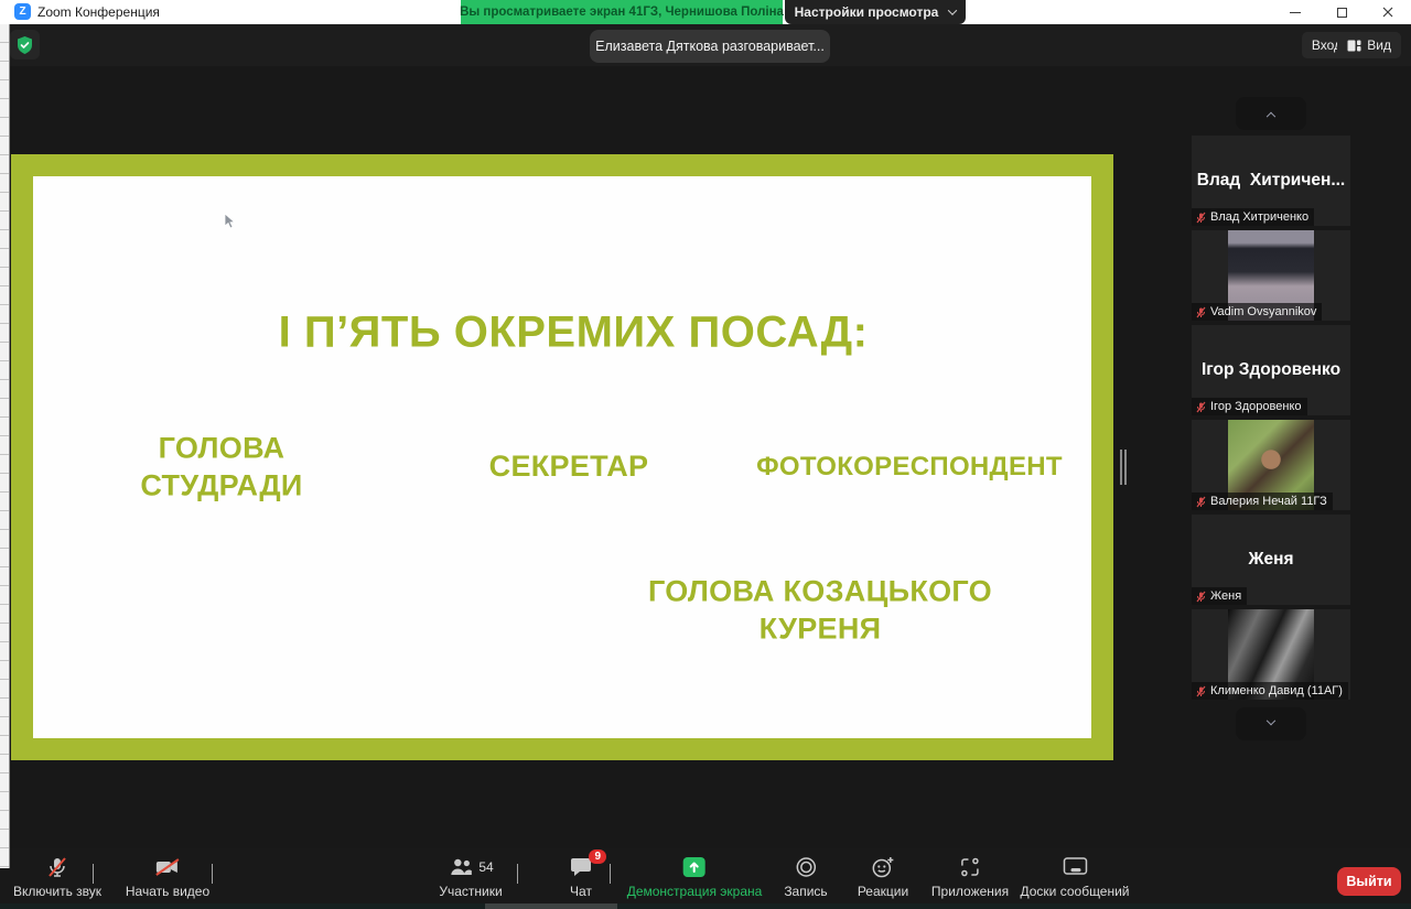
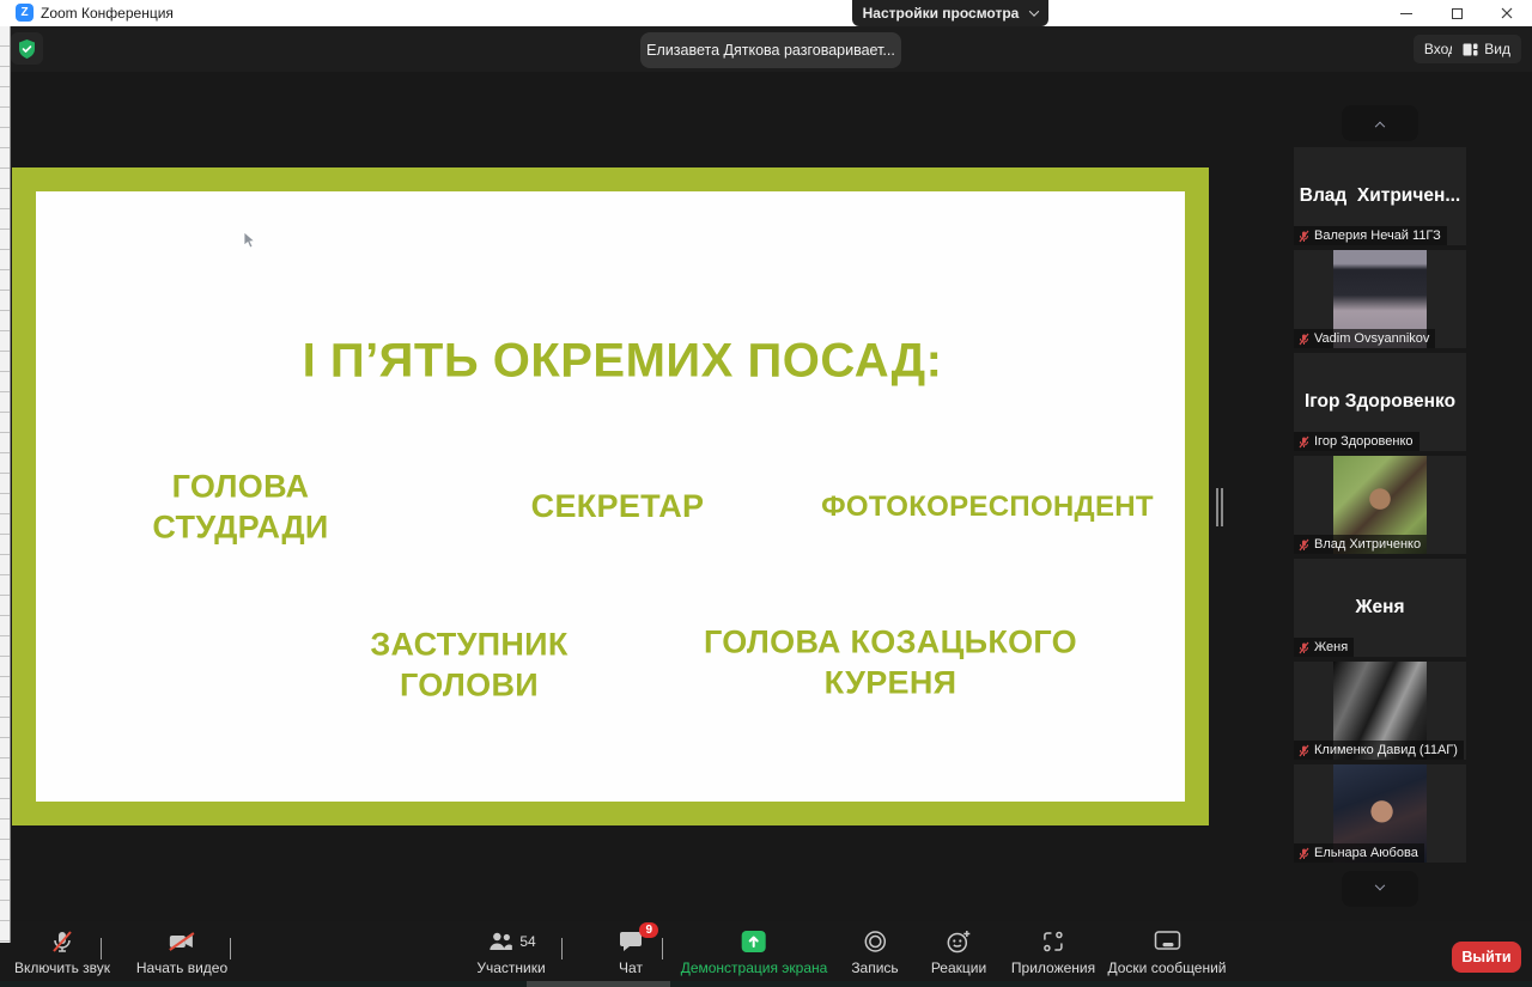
  Z
  Zoom Конференция
- Вы просматриваете экран 41ГЗ, Чернишова Поліна
  Настройки просмотра
  Елизавета Дяткова разговаривает...
  Вхо
  Вид
  І П’ЯТЬ ОКРЕМИХ ПОСАД:
  ГОЛОВА СТУДРАДИ
  СЕКРЕТАР
  ФОТОКОРЕСПОНДЕНТ
+ ЗАСТУПНИК ГОЛОВИ
  ГОЛОВА КОЗАЦЬКОГО КУРЕНЯ
  Влад Хитричен...
- Влад Хитриченко
+ Валерия Нечай 11ГЗ
  Vadim Ovsyannikov
  Ігор Здоровенко
  Ігор Здоровенко
- Валерия Нечай 11ГЗ
+ Влад Хитриченко
  Женя
  Женя
  Клименко Давид (11АГ)
+ Ельнара Аюбова
  Включить звук
  Начать видео
  54
  Участники
  9
  Чат
  Демонстрация экрана
  Запись
  Реакции
  Приложения
  Доски сообщений
  Выйти
